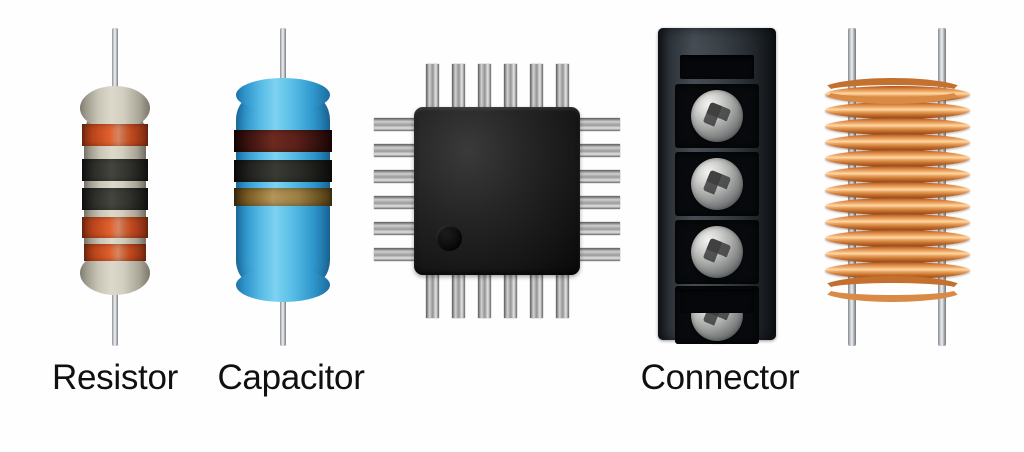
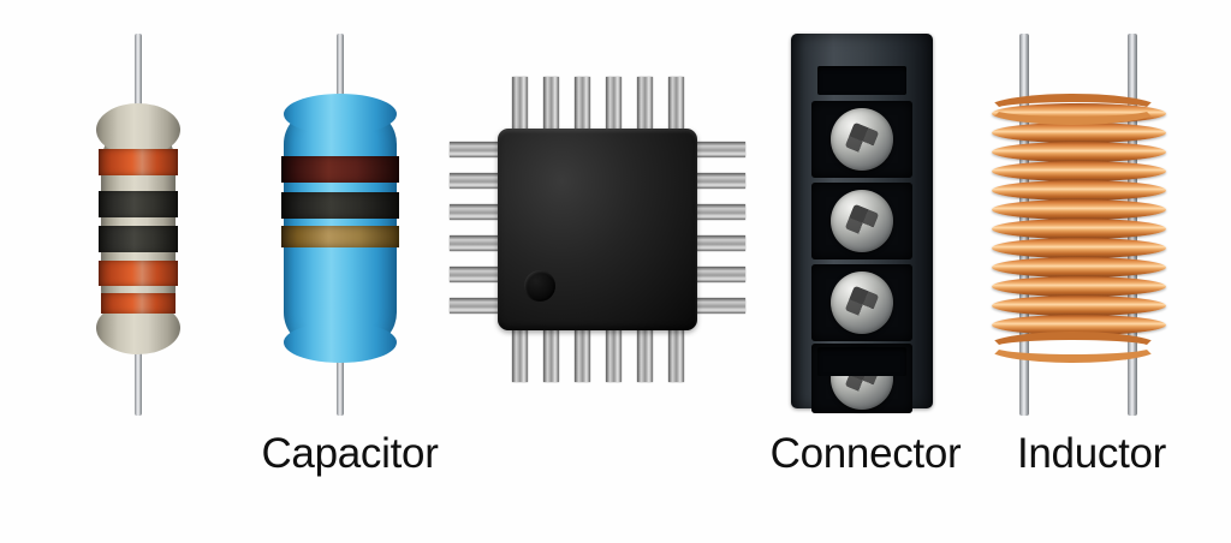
- Resistor
  Capacitor
  Connector
+ Inductor
